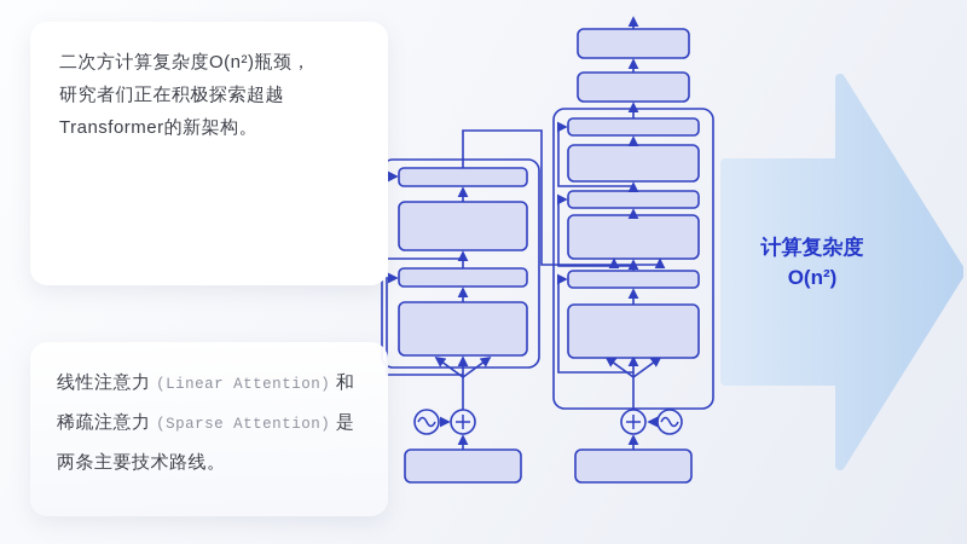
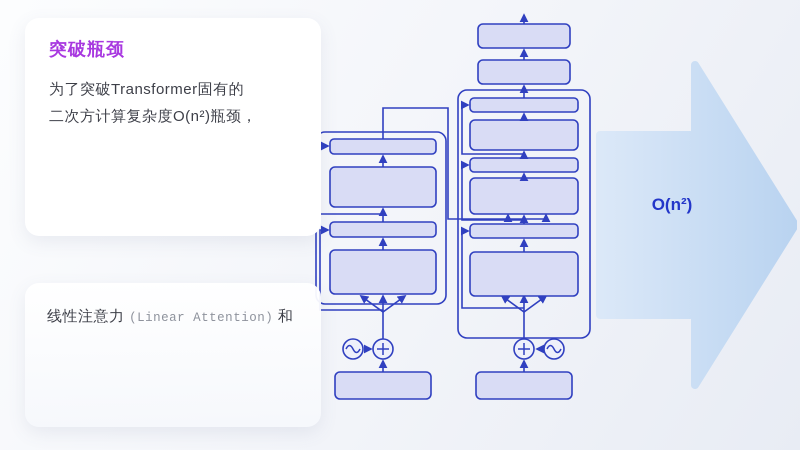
- 计算复杂度
  O(n²)
+ 突破瓶颈
+ 为了突破Transformer固有的
  二次方计算复杂度O(n²)瓶颈，
- 研究者们正在积极探索超越
- Transformer的新架构。
  线性注意力 (Linear Attention) 和
- 稀疏注意力 (Sparse Attention) 是
- 两条主要技术路线。
